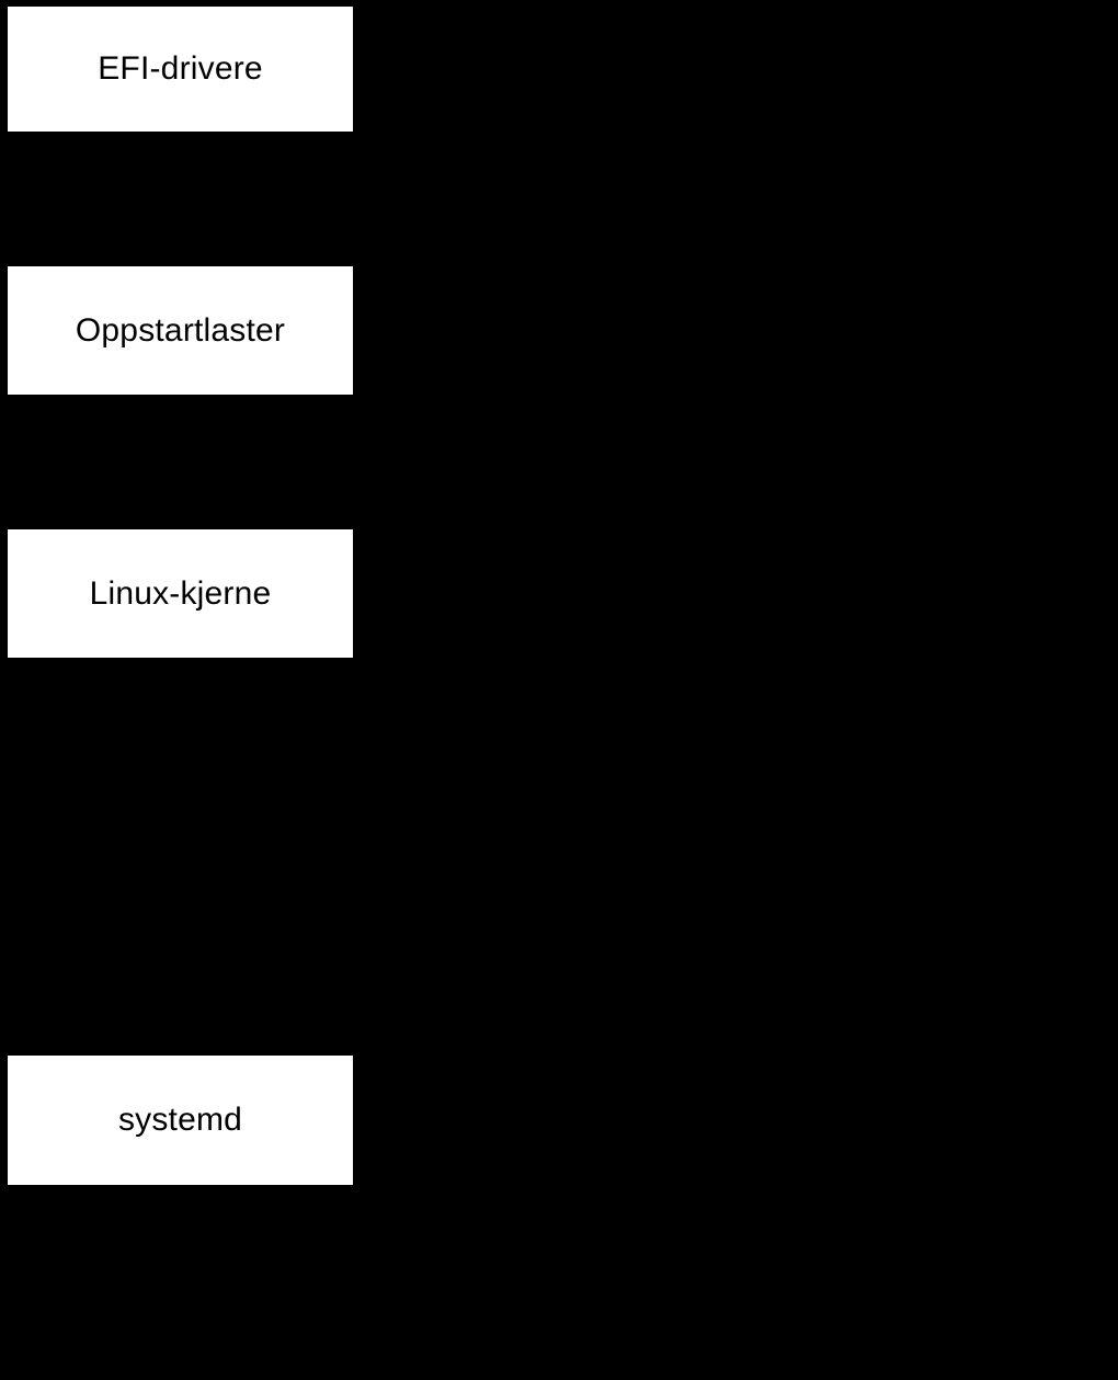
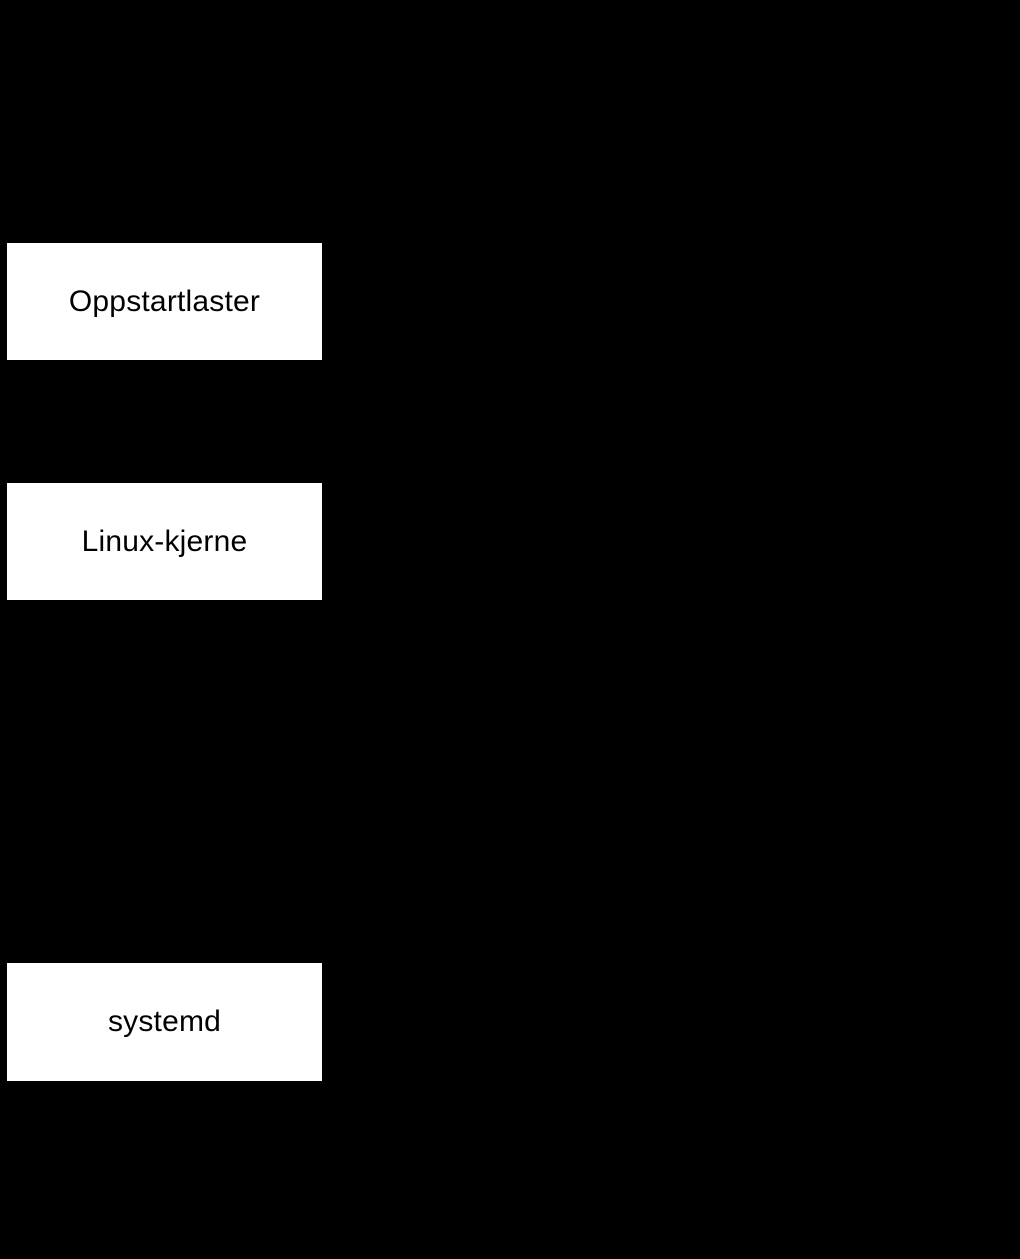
- EFI-drivere
  Oppstartlaster
  Linux-kjerne
  systemd
